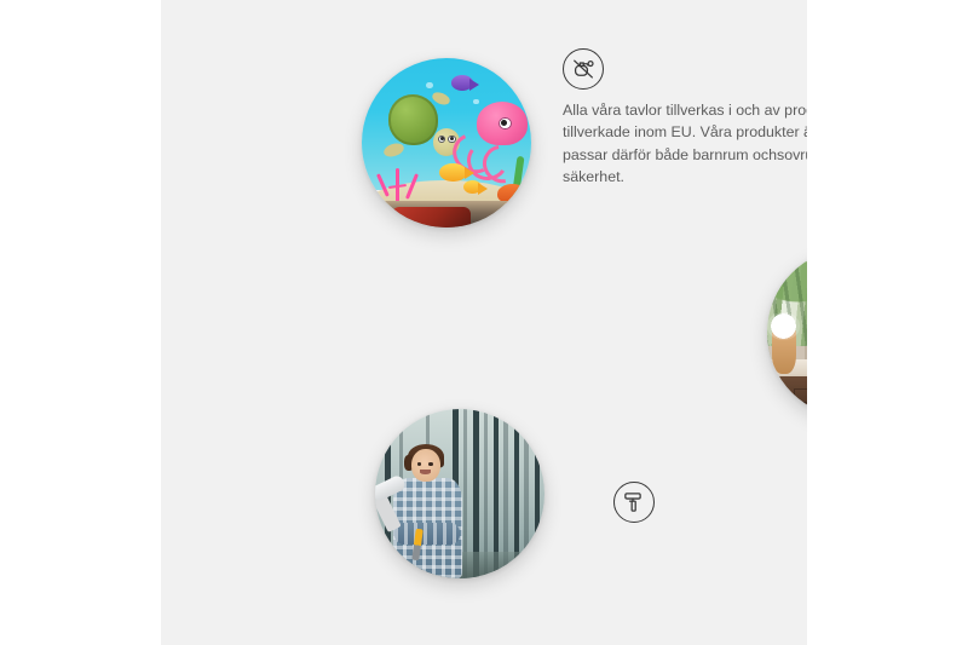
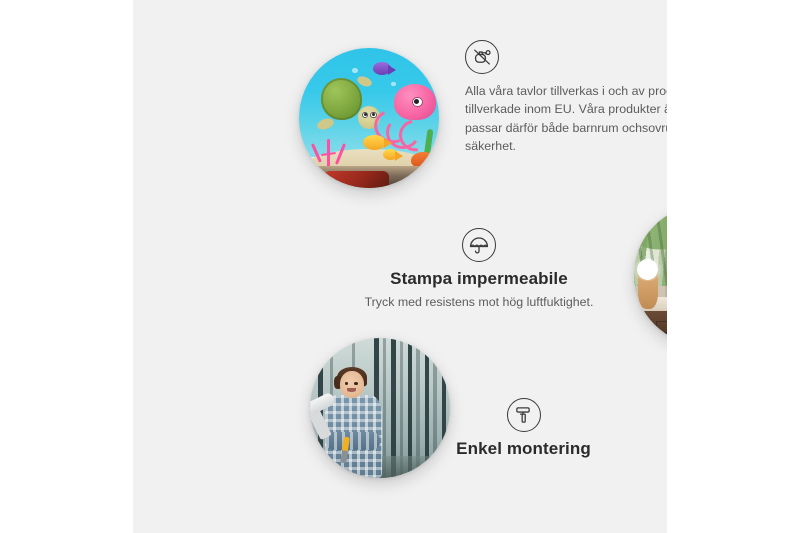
  Alla våra tavlor tillverkas i och av pro tillverkade inom EU. Våra produkter passar därför både barnrum ochsovr säkerhet.
+ Stampa impermeabile
+ Tryck med resistens mot hög luftfuktighet.
+ Enkel montering
